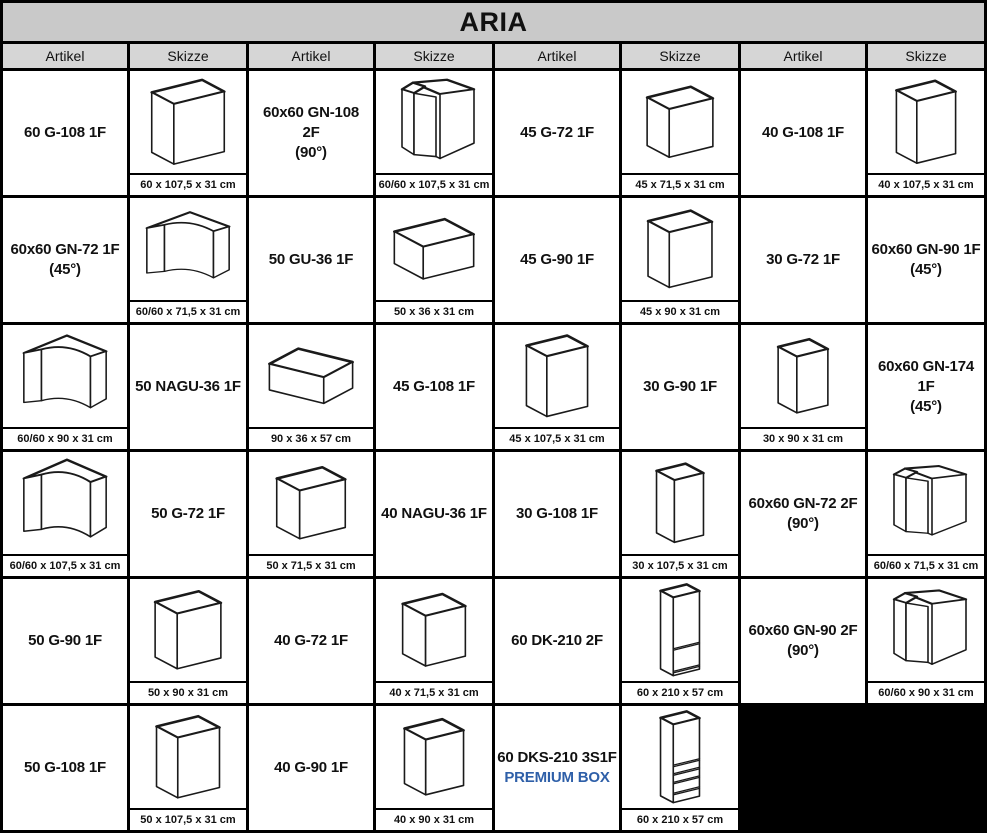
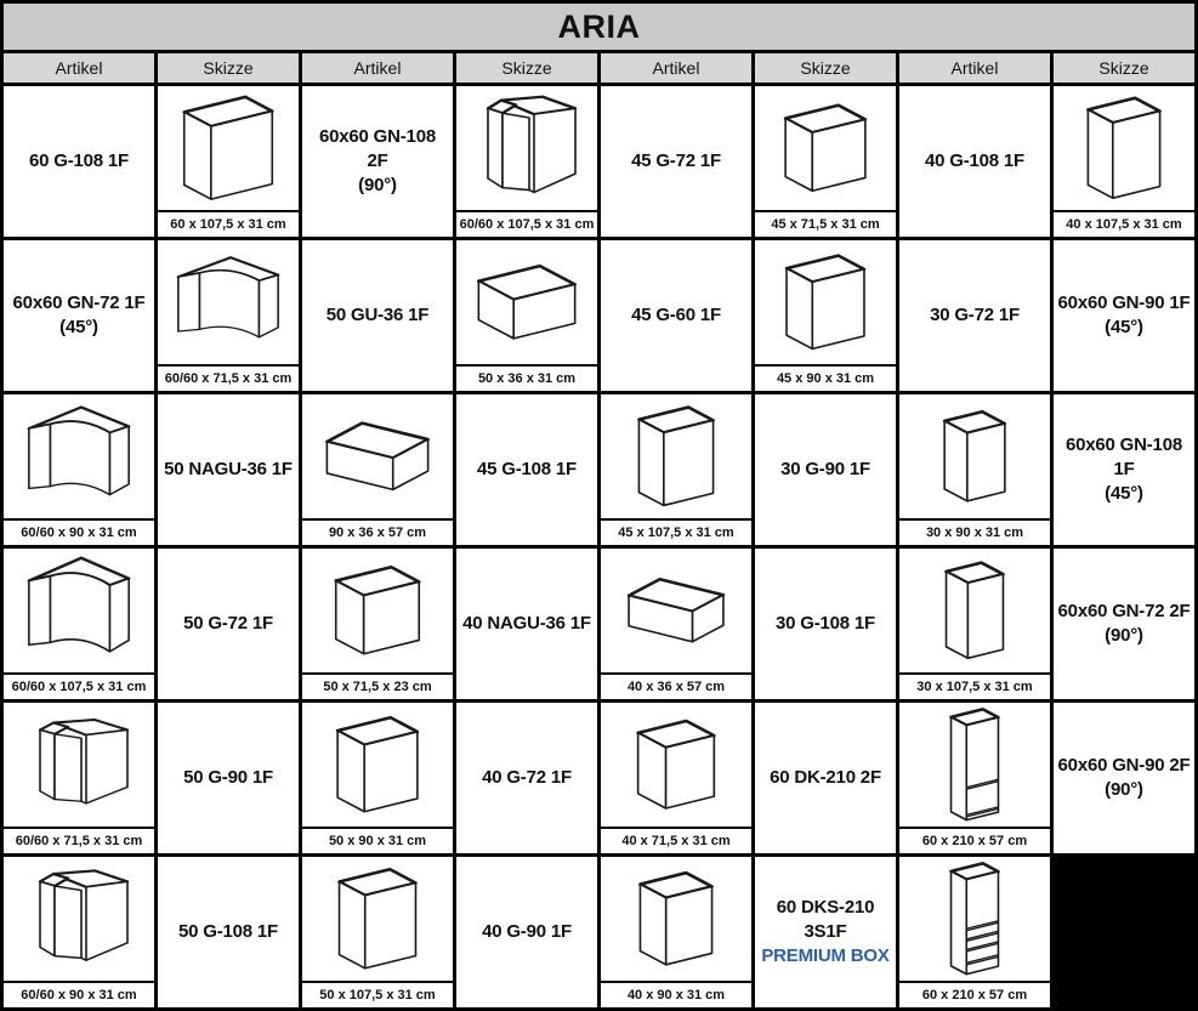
  ARIA
  Artikel
  Skizze
  Artikel
  Skizze
  Artikel
  Skizze
  Artikel
  Skizze
  60 G-108 1F
  60 x 107,5 x 31 cm
  60x60 GN-108
  2F
  (90°)
  60/60 x 107,5 x 31 cm
  45 G-72 1F
  45 x 71,5 x 31 cm
  40 G-108 1F
  40 x 107,5 x 31 cm
  60x60 GN-72 1F
  (45°)
  60/60 x 71,5 x 31 cm
  50 GU-36 1F
  50 x 36 x 31 cm
- 45 G-90 1F
+ 45 G-60 1F
  45 x 90 x 31 cm
  30 G-72 1F
  60x60 GN-90 1F
  (45°)
  60/60 x 90 x 31 cm
  50 NAGU-36 1F
  90 x 36 x 57 cm
  45 G-108 1F
  45 x 107,5 x 31 cm
  30 G-90 1F
  30 x 90 x 31 cm
- 60x60 GN-174 1F
+ 60x60 GN-108 1F
  (45°)
  60/60 x 107,5 x 31 cm
  50 G-72 1F
- 50 x 71,5 x 31 cm
+ 50 x 71,5 x 23 cm
  40 NAGU-36 1F
+ 40 x 36 x 57 cm
  30 G-108 1F
  30 x 107,5 x 31 cm
  60x60 GN-72 2F
  (90°)
  60/60 x 71,5 x 31 cm
  50 G-90 1F
  50 x 90 x 31 cm
  40 G-72 1F
  40 x 71,5 x 31 cm
  60 DK-210 2F
  60 x 210 x 57 cm
  60x60 GN-90 2F
  (90°)
  60/60 x 90 x 31 cm
  50 G-108 1F
  50 x 107,5 x 31 cm
  40 G-90 1F
  40 x 90 x 31 cm
  60 DKS-210 3S1F
  PREMIUM BOX
  60 x 210 x 57 cm
